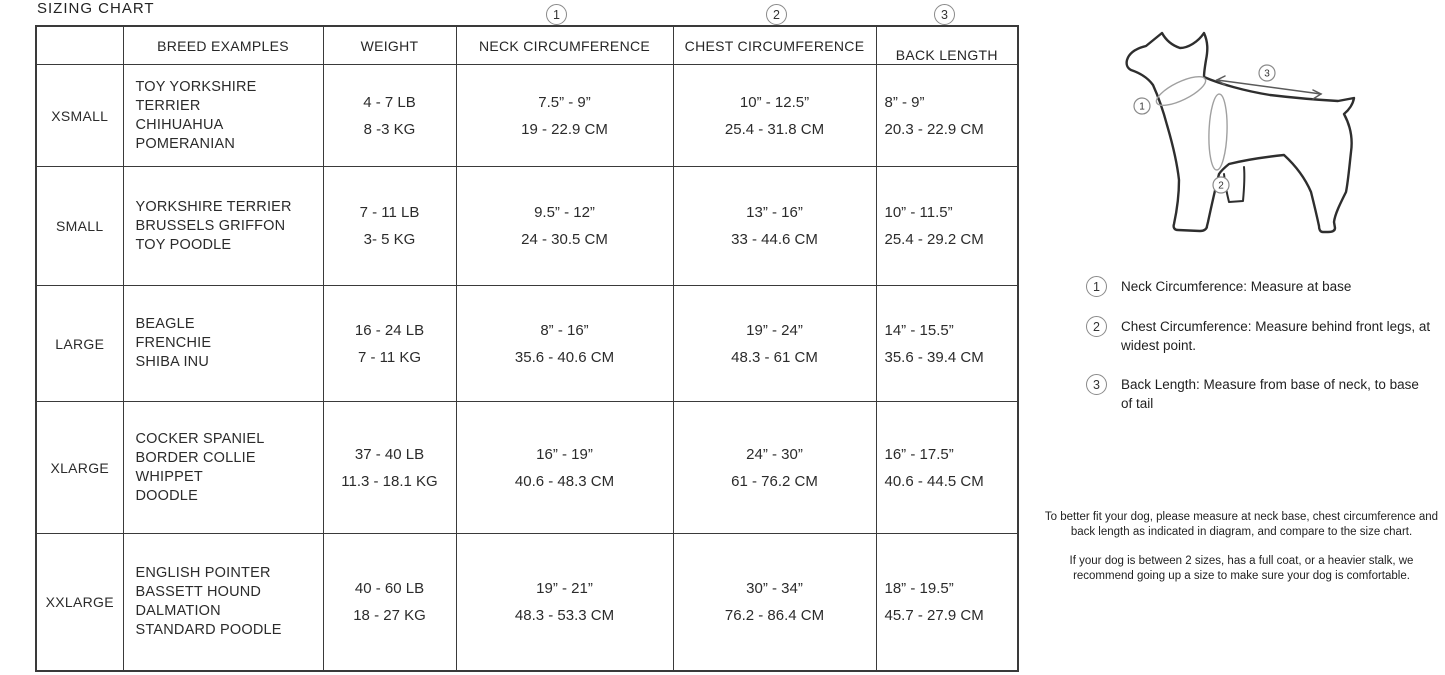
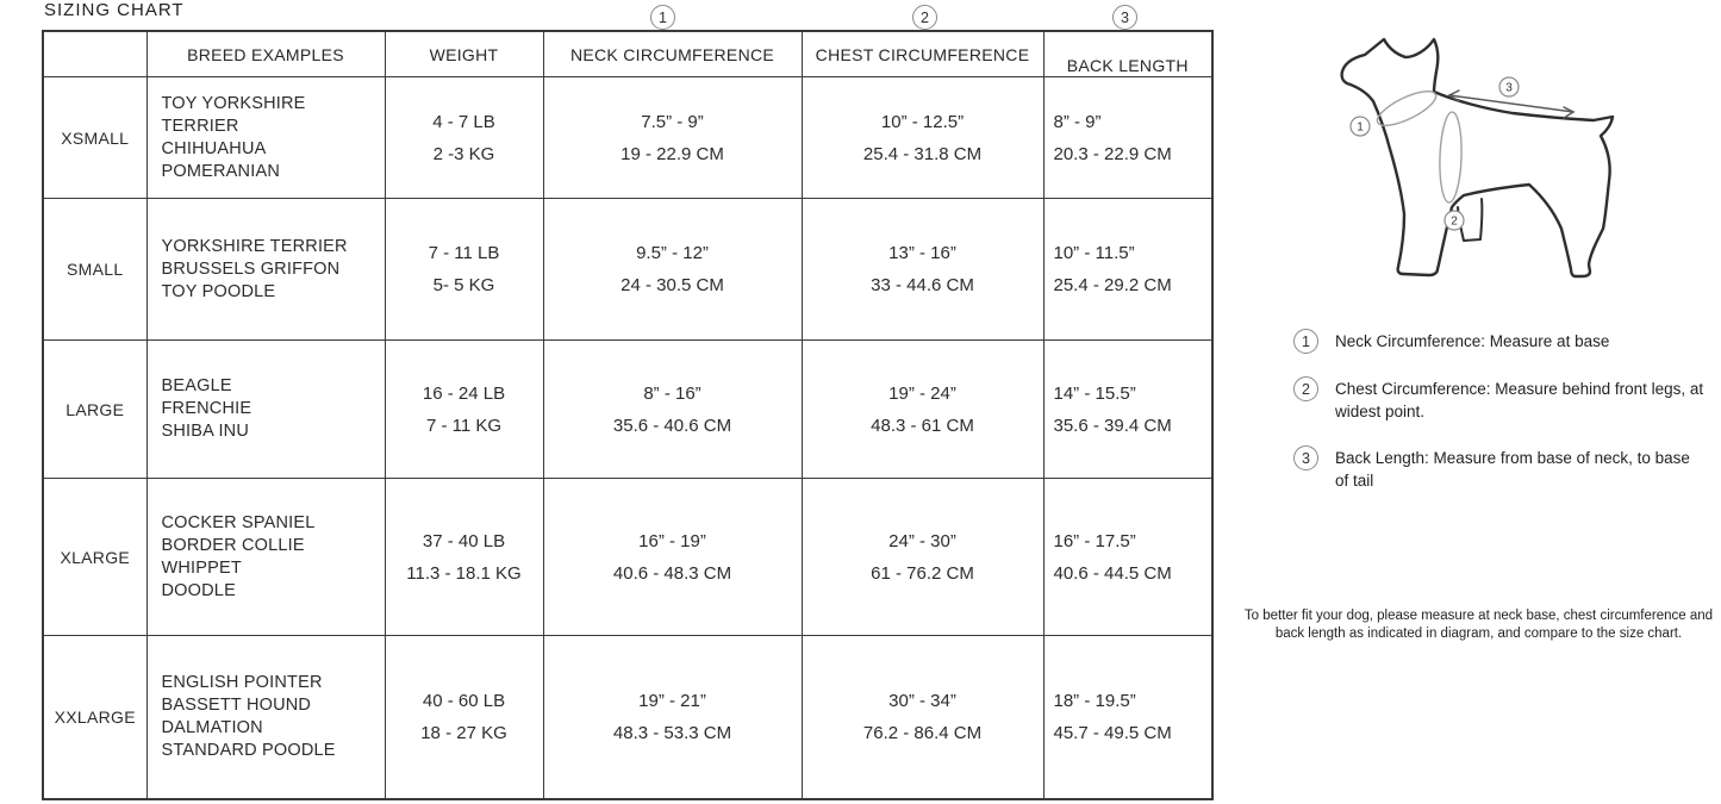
  SIZING CHART
  1
  2
  3
  	BREED EXAMPLES	WEIGHT	NECK CIRCUMFERENCE	CHEST CIRCUMFERENCE	BACK LENGTH
- XSMALL	TOY YORKSHIRE TERRIER CHIHUAHUA POMERANIAN	4 - 7 LB8 -3 KG	7.5” - 9”19 - 22.9 CM	10” - 12.5”25.4 - 31.8 CM	8” - 9”20.3 - 22.9 CM
+ XSMALL	TOY YORKSHIRE TERRIER CHIHUAHUA POMERANIAN	4 - 7 LB2 -3 KG	7.5” - 9”19 - 22.9 CM	10” - 12.5”25.4 - 31.8 CM	8” - 9”20.3 - 22.9 CM
- SMALL	YORKSHIRE TERRIER BRUSSELS GRIFFON TOY POODLE	7 - 11 LB3- 5 KG	9.5” - 12”24 - 30.5 CM	13” - 16”33 - 44.6 CM	10” - 11.5”25.4 - 29.2 CM
+ SMALL	YORKSHIRE TERRIER BRUSSELS GRIFFON TOY POODLE	7 - 11 LB5- 5 KG	9.5” - 12”24 - 30.5 CM	13” - 16”33 - 44.6 CM	10” - 11.5”25.4 - 29.2 CM
  LARGE	BEAGLE FRENCHIE SHIBA INU	16 - 24 LB7 - 11 KG	8” - 16”35.6 - 40.6 CM	19” - 24”48.3 - 61 CM	14” - 15.5”35.6 - 39.4 CM
  XLARGE	COCKER SPANIEL BORDER COLLIE WHIPPET DOODLE	37 - 40 LB11.3 - 18.1 KG	16” - 19”40.6 - 48.3 CM	24” - 30”61 - 76.2 CM	16” - 17.5”40.6 - 44.5 CM
- XXLARGE	ENGLISH POINTER BASSETT HOUND DALMATION STANDARD POODLE	40 - 60 LB18 - 27 KG	19” - 21”48.3 - 53.3 CM	30” - 34”76.2 - 86.4 CM	18” - 19.5”45.7 - 27.9 CM
+ XXLARGE	ENGLISH POINTER BASSETT HOUND DALMATION STANDARD POODLE	40 - 60 LB18 - 27 KG	19” - 21”48.3 - 53.3 CM	30” - 34”76.2 - 86.4 CM	18” - 19.5”45.7 - 49.5 CM
  1
  2
  3
  1
  Neck Circumference: Measure at base
  2
  Chest Circumference: Measure behind front legs, at widest point.
  3
  Back Length: Measure from base of neck, to base of tail
  To better fit your dog, please measure at neck base, chest circumference and back length as indicated in diagram, and compare to the size chart.
- If your dog is between 2 sizes, has a full coat, or a heavier stalk, we recommend going up a size to make sure your dog is comfortable.
